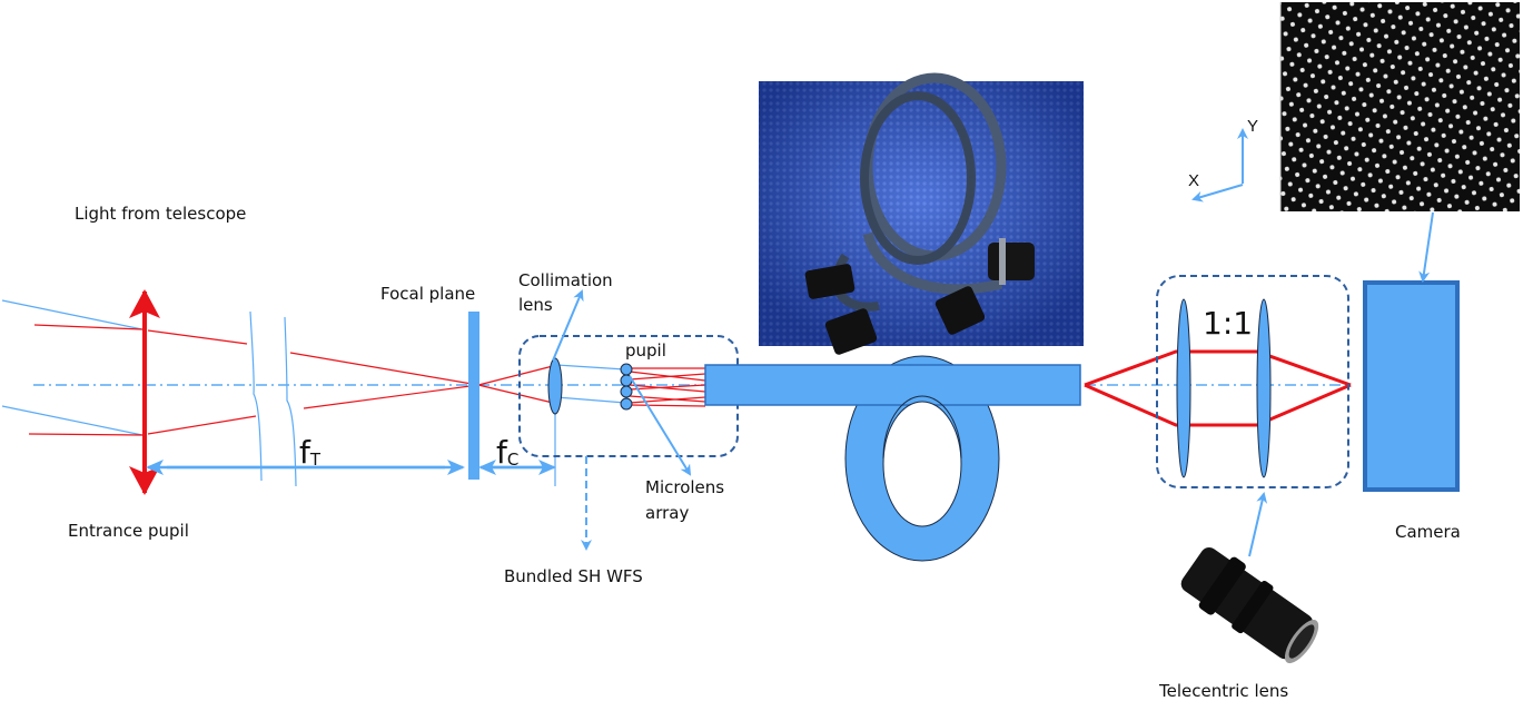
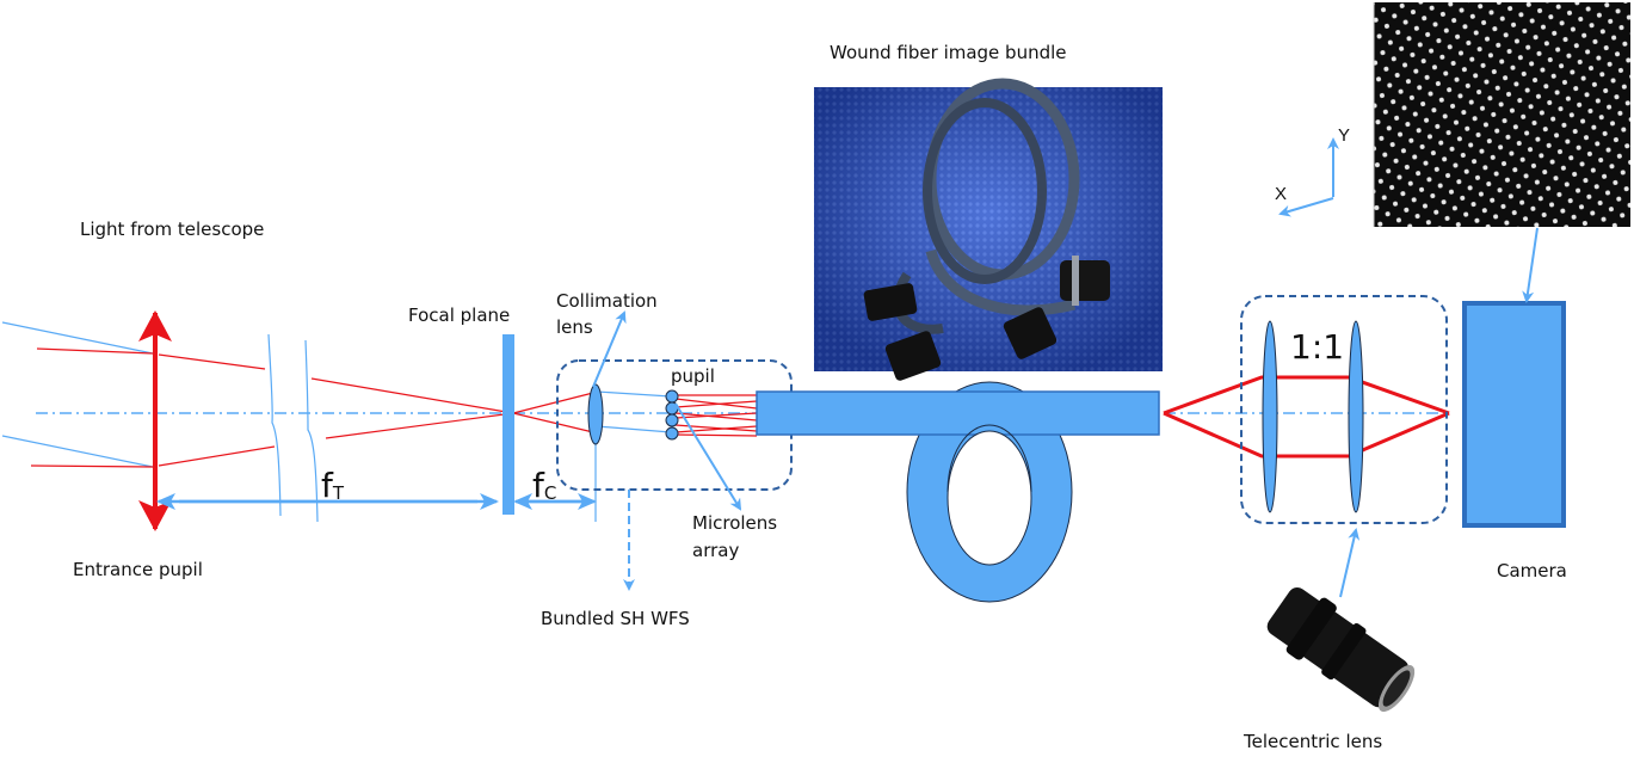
  Light from telescope
  Entrance pupil
  Focal plane
  Collimation
  lens
  pupil
  Microlens
  array
  Bundled SH WFS
+ Wound fiber image bundle
  1:1
  Camera
  Telecentric lens
  X
  Y
  fT
  fC
